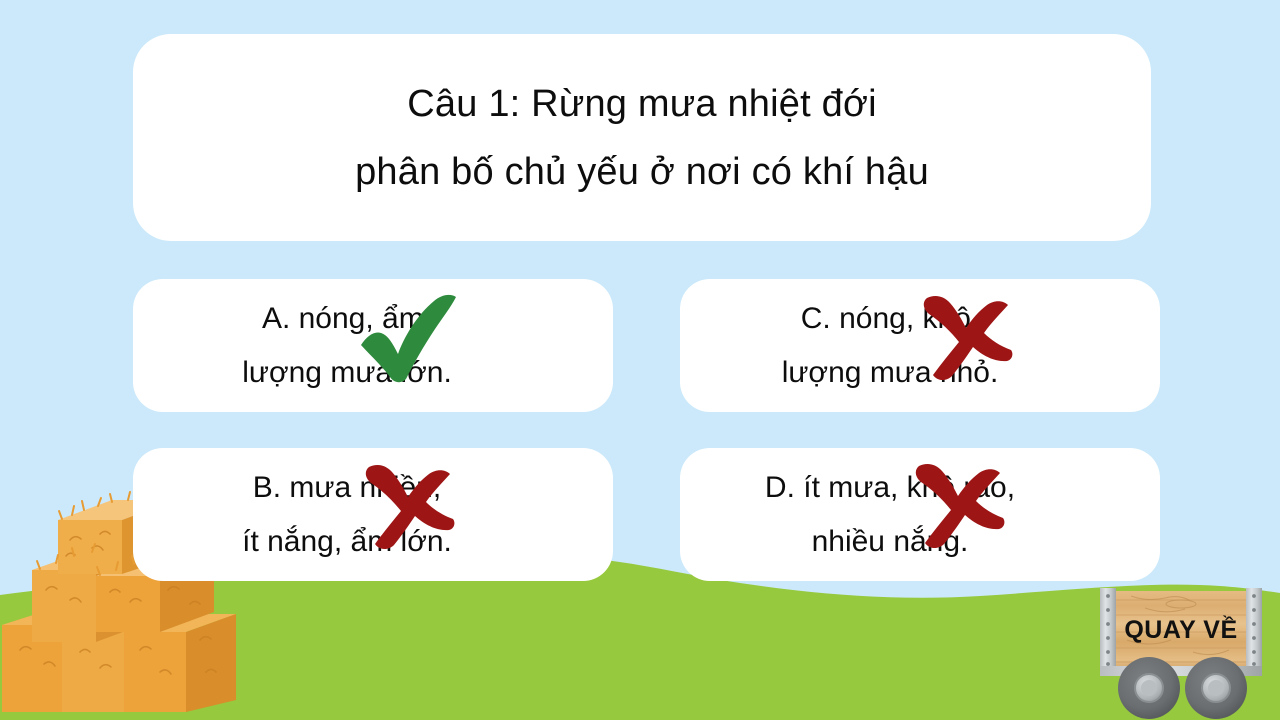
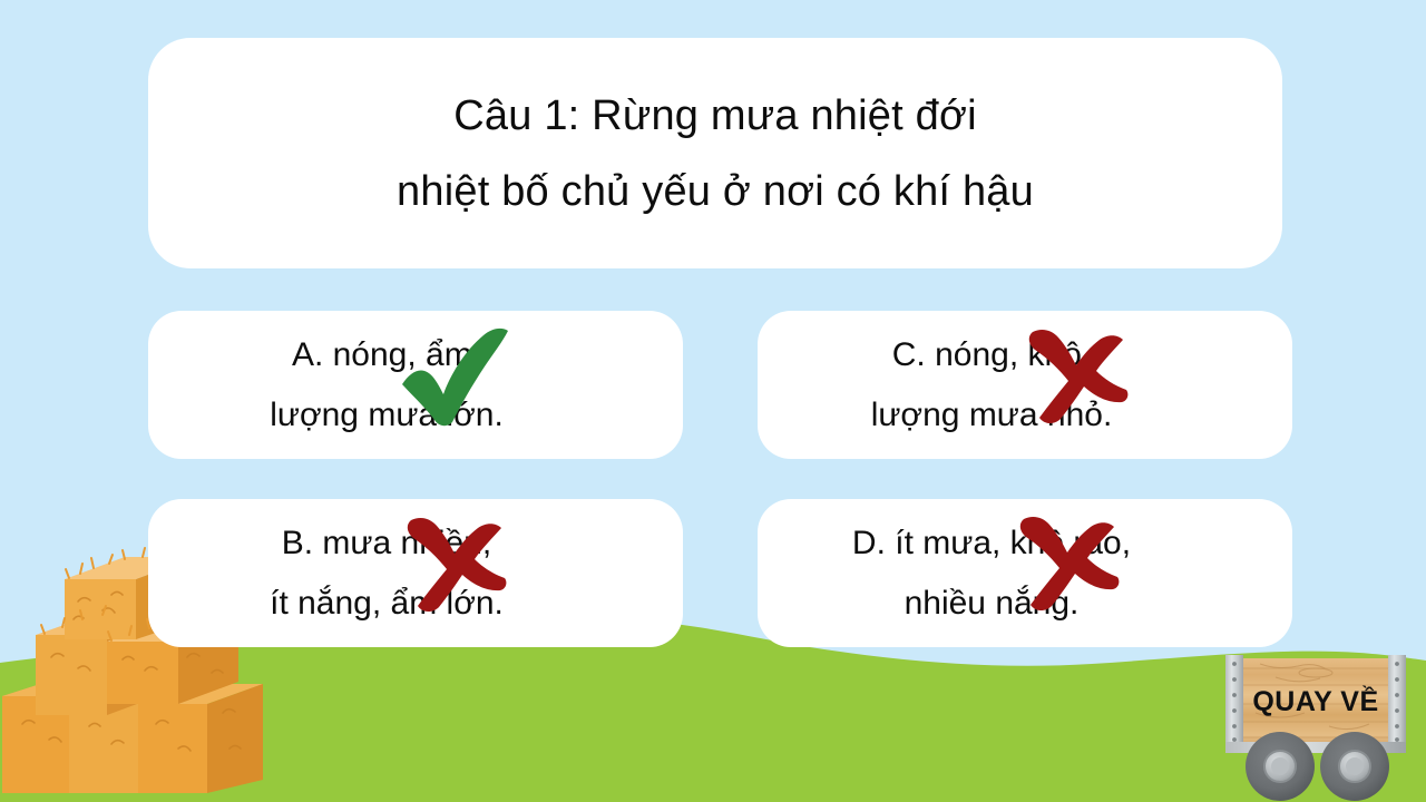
  Câu 1: Rừng mưa nhiệt đới
- phân bố chủ yếu ở nơi có khí hậu
+ nhiệt bố chủ yếu ở nơi có khí hậu
  A. nóng, ẩm
  lượng mưaớn.
  C. nóng, kô
  lượng mưahỏ.
  ít nắng, ẩ lớn.
  D. ít mưa, ko,
  nhiều nắg.
  QUAY VỀ
